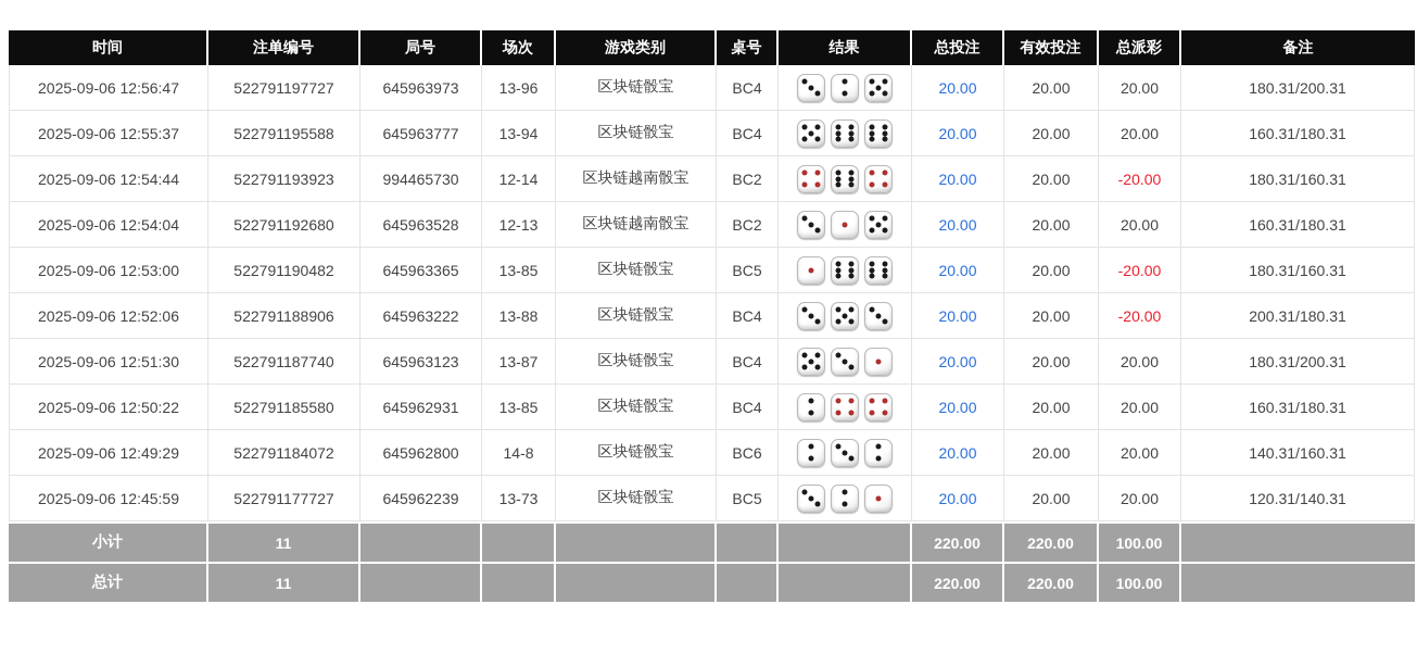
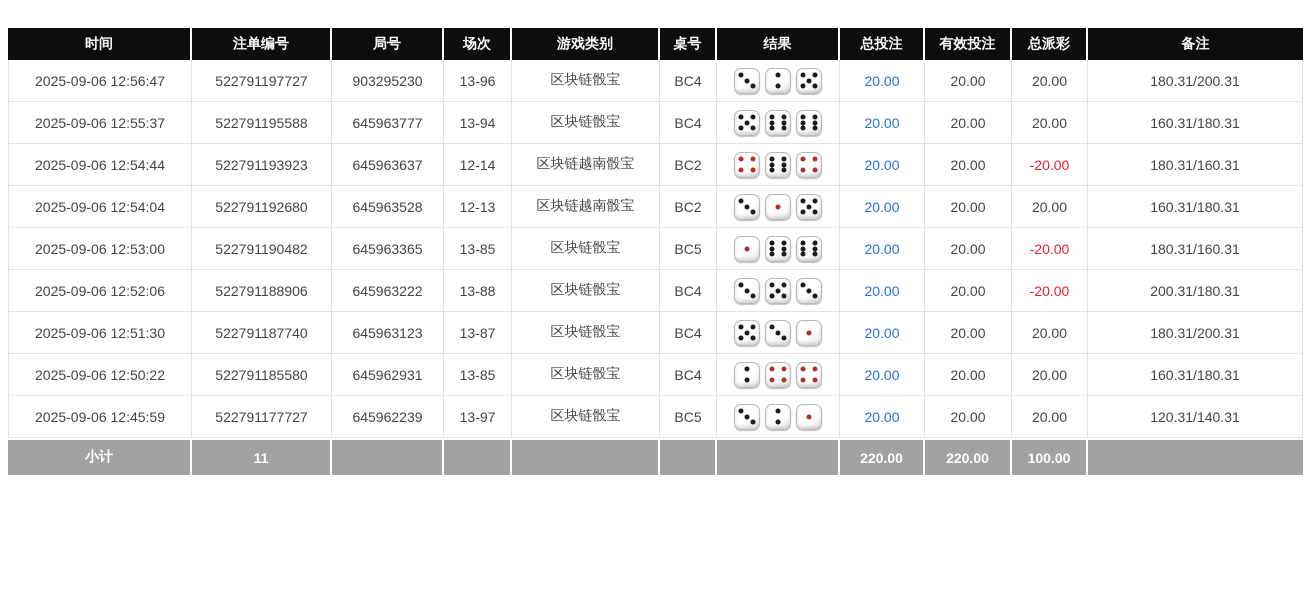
  时间	注单编号	局号	场次	游戏类别	桌号	结果	总投注	有效投注	总派彩	备注
- 2025-09-06 12:56:47	522791197727	645963973	13-96	区块链骰宝	BC4		20.00	20.00	20.00	180.31/200.31
+ 2025-09-06 12:56:47	522791197727	903295230	13-96	区块链骰宝	BC4		20.00	20.00	20.00	180.31/200.31
  2025-09-06 12:55:37	522791195588	645963777	13-94	区块链骰宝	BC4		20.00	20.00	20.00	160.31/180.31
- 2025-09-06 12:54:44	522791193923	994465730	12-14	区块链越南骰宝	BC2		20.00	20.00	-20.00	180.31/160.31
+ 2025-09-06 12:54:44	522791193923	645963637	12-14	区块链越南骰宝	BC2		20.00	20.00	-20.00	180.31/160.31
  2025-09-06 12:54:04	522791192680	645963528	12-13	区块链越南骰宝	BC2		20.00	20.00	20.00	160.31/180.31
  2025-09-06 12:53:00	522791190482	645963365	13-85	区块链骰宝	BC5		20.00	20.00	-20.00	180.31/160.31
  2025-09-06 12:52:06	522791188906	645963222	13-88	区块链骰宝	BC4		20.00	20.00	-20.00	200.31/180.31
  2025-09-06 12:51:30	522791187740	645963123	13-87	区块链骰宝	BC4		20.00	20.00	20.00	180.31/200.31
  2025-09-06 12:50:22	522791185580	645962931	13-85	区块链骰宝	BC4		20.00	20.00	20.00	160.31/180.31
- 2025-09-06 12:49:29	522791184072	645962800	14-8	区块链骰宝	BC6		20.00	20.00	20.00	140.31/160.31
- 2025-09-06 12:45:59	522791177727	645962239	13-73	区块链骰宝	BC5		20.00	20.00	20.00	120.31/140.31
+ 2025-09-06 12:45:59	522791177727	645962239	13-97	区块链骰宝	BC5		20.00	20.00	20.00	120.31/140.31
  小计	11						220.00	220.00	100.00
- 总计	11						220.00	220.00	100.00
